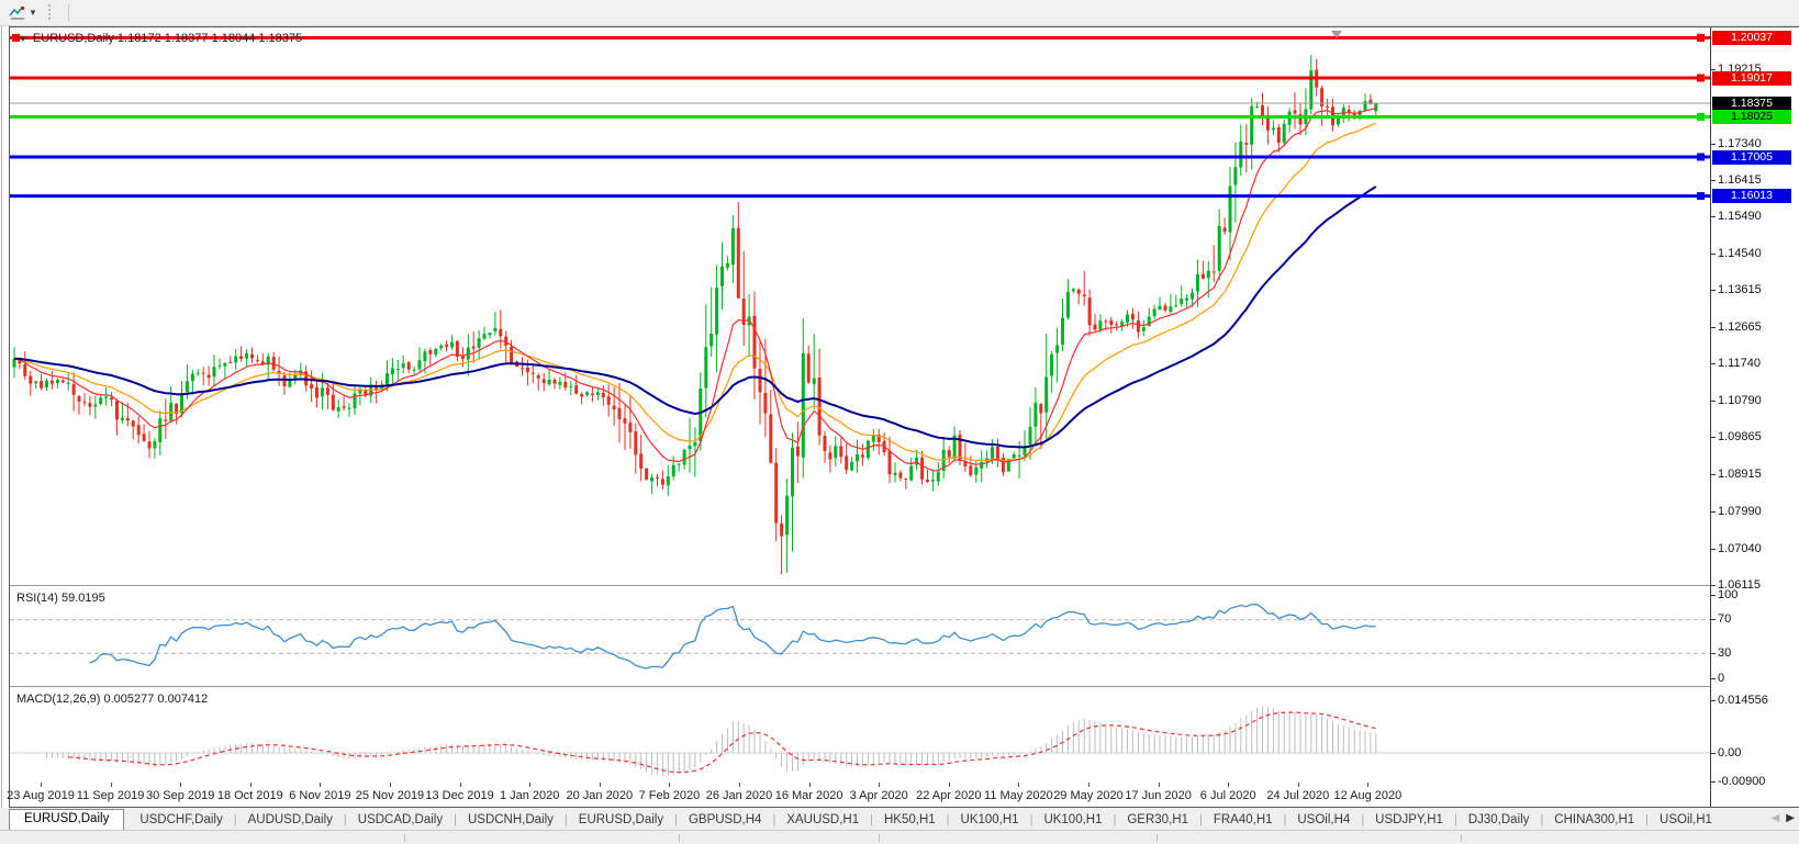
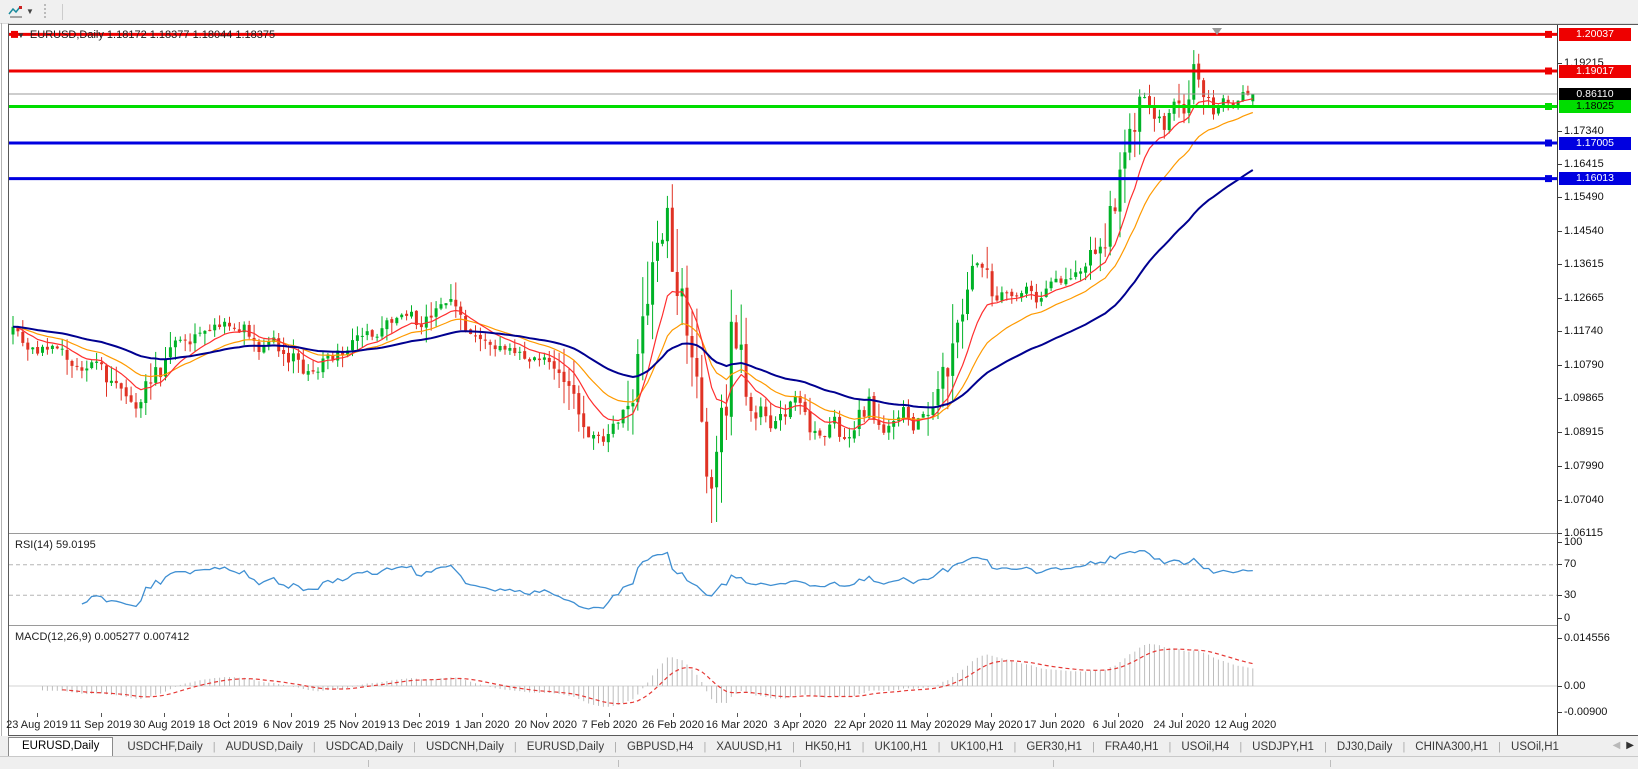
  ▼
  ▼ EURUSD,Daily 1.18172 1.18377 1.18044 1.18375
  RSI(14) 59.0195
  MACD(12,26,9) 0.005277 0.007412
  23 Aug 2019
  11 Sep 2019
- 30 Sep 2019
+ 30 Aug 2019
  18 Oct 2019
  6 Nov 2019
  25 Nov 2019
  13 Dec 2019
  1 Jan 2020
- 20 Jan 2020
+ 20 Nov 2020
  7 Feb 2020
- 26 Jan 2020
+ 26 Feb 2020
  16 Mar 2020
  3 Apr 2020
  22 Apr 2020
  11 May 2020
  29 May 2020
  17 Jun 2020
  6 Jul 2020
  24 Jul 2020
  12 Aug 2020
  1.19215
  1.17340
  1.16415
  1.15490
  1.14540
  1.13615
  1.12665
  1.11740
  1.10790
  1.09865
  1.08915
  1.07990
  1.07040
  1.06115
  1.20037
  1.19017
- 1.18375
+ 0.86110
  1.18025
  1.17005
  1.16013
  100
  70
  30
  0
  0.014556
  0.00
  -0.00900
  EURUSD,Daily
  USDCHF,Daily
  |
  AUDUSD,Daily
  |
  USDCAD,Daily
  |
  USDCNH,Daily
  |
  EURUSD,Daily
  |
  GBPUSD,H4
  |
  XAUUSD,H1
  |
  HK50,H1
  |
  UK100,H1
  |
  UK100,H1
  |
  GER30,H1
  |
  FRA40,H1
  |
  USOil,H4
  |
  USDJPY,H1
  |
  DJ30,Daily
  |
  CHINA300,H1
  |
  USOil,H1
  ◀
  ▶
